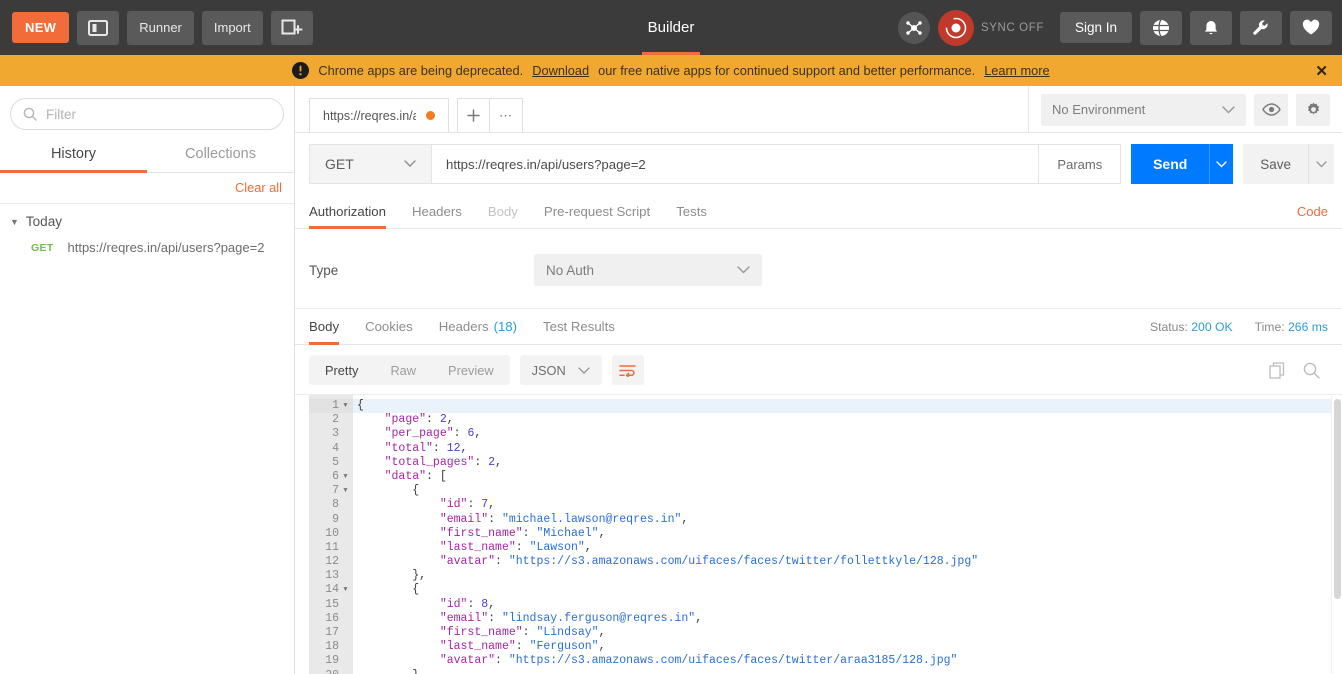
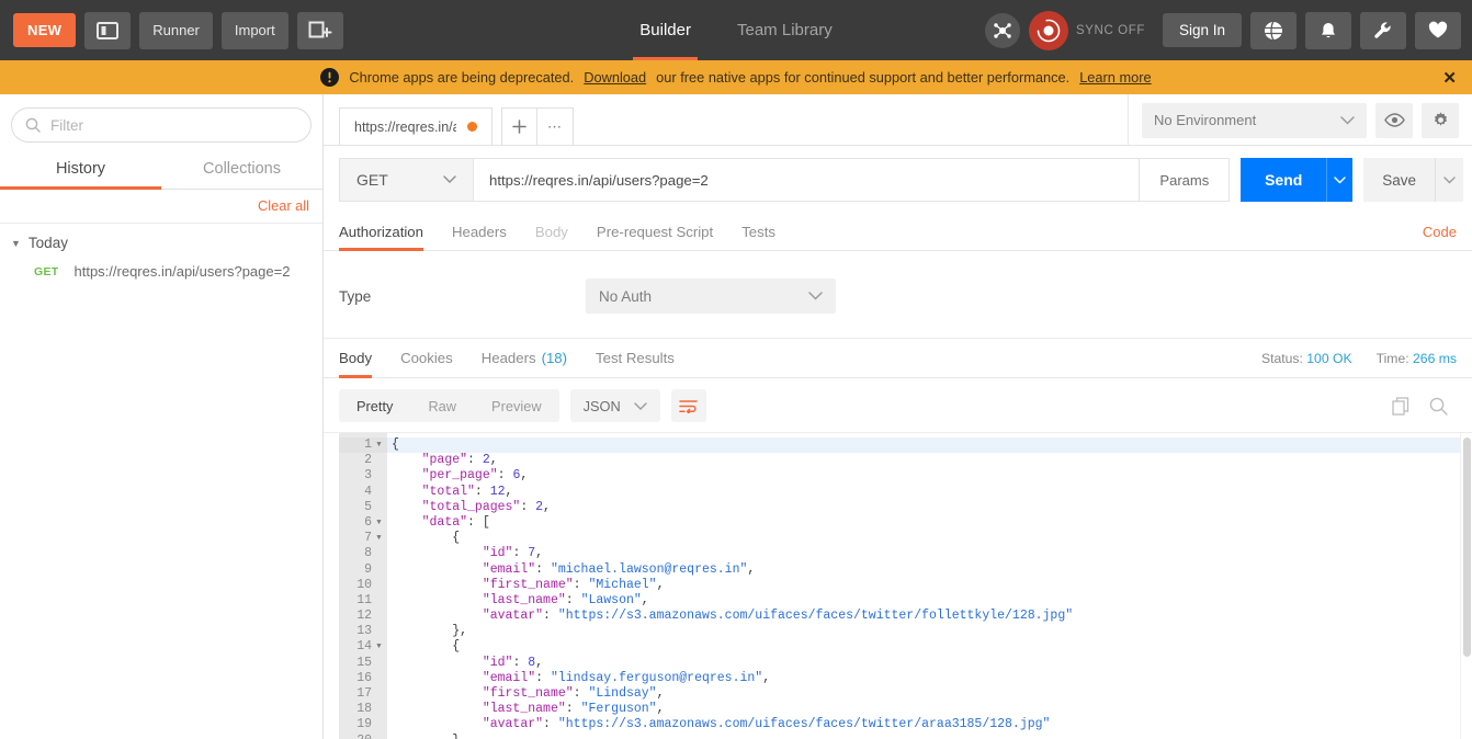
  NEW
  Runner
  Import
  Builder
+ Team Library
  SYNC OFF
  Sign In
  Chrome apps are being deprecated.
  Download
  our free native apps for continued support and better performance.
  Learn more
  ✕
  Filter
  History
  Collections
  Clear all
  ▼
  Today
  GET
  https://reqres.in/api/users?page=2
  https://reqres.in/
  ⋯
  No Environment
  GET
  https://reqres.in/api/users?page=2
  Params
  Send
  Save
  Authorization
  Headers
  Body
  Pre-request Script
  Tests
  Code
  Type
  No Auth
  Body
  Cookies
  Headers
  (18)
  Test Results
- Status: 200 OK
+ Status: 100 OK
  Time: 266 ms
  Pretty
  Raw
  Preview
  JSON
  1
  ▼
  2
  3
  4
  5
  6
  ▼
  7
  ▼
  8
  9
  10
  11
  12
  13
  14
  ▼
  15
  16
  17
  18
  19
  {
  "page": 2,
  "per_page": 6,
  "total": 12,
  "total_pages": 2,
  "data": [
  {
  "id": 7,
  "email": "michael.lawson@reqres.in",
  "first_name": "Michael",
  "last_name": "Lawson",
  "avatar": "https://s3.amazonaws.com/uifaces/faces/twitter/follettkyle/128.jpg"
  },
  {
  "id": 8,
  "email": "lindsay.ferguson@reqres.in",
  "first_name": "Lindsay",
  "last_name": "Ferguson",
  "avatar": "https://s3.amazonaws.com/uifaces/faces/twitter/araa3185/128.jpg"
